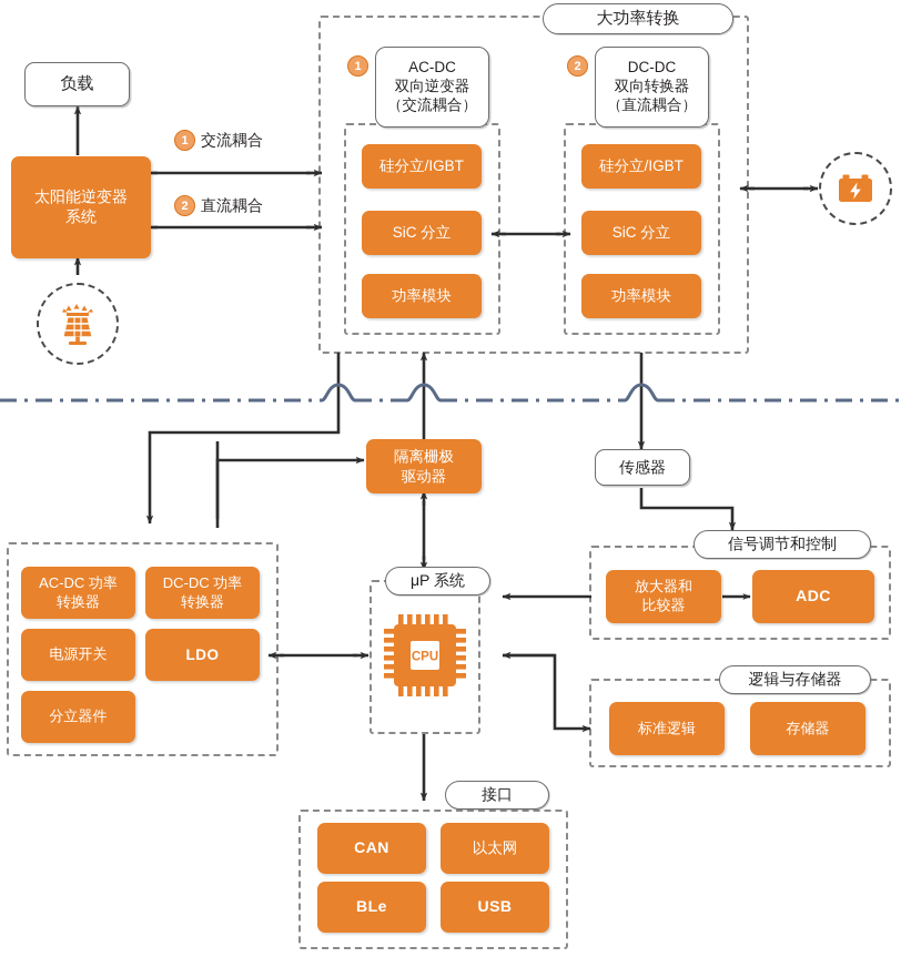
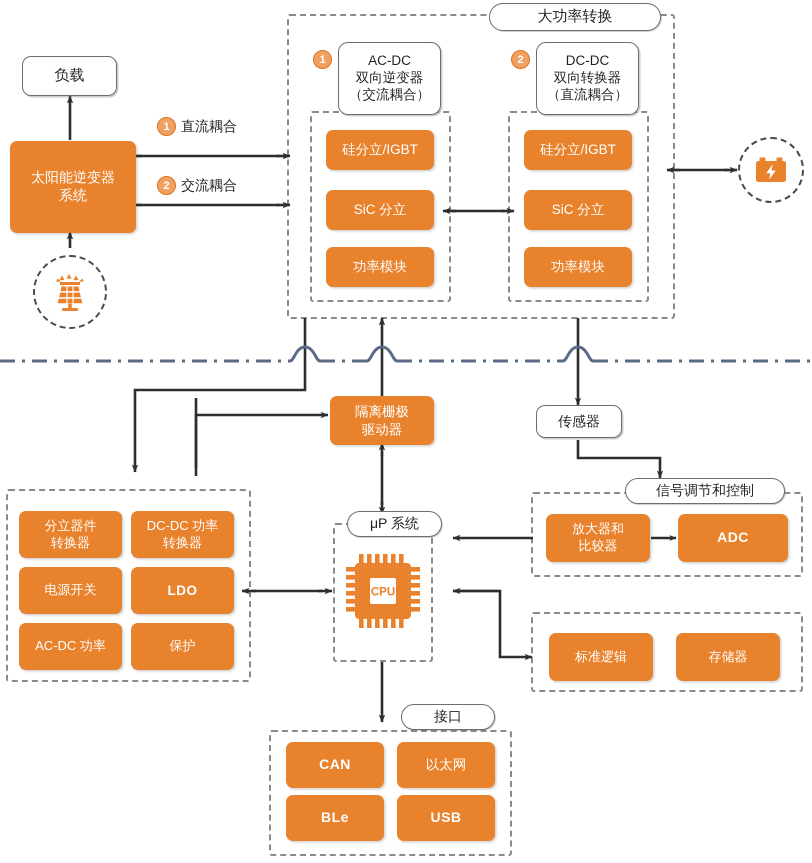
  负载
  太阳能逆变器
  系统
  1
- 交流耦合
+ 直流耦合
  2
- 直流耦合
+ 交流耦合
  大功率转换
  1
  AC-DC
  双向逆变器
  （交流耦合）
  硅分立/IGBT
  SiC 分立
  功率模块
  2
  DC-DC
  双向转换器
  （直流耦合）
  硅分立/IGBT
  SiC 分立
  功率模块
  隔离栅极
  驱动器
  传感器
- AC-DC 功率
+ 分立器件
  转换器
  DC-DC 功率
  转换器
  电源开关
  LDO
- 分立器件
+ AC-DC 功率
+ 保护
  μP 系统
  CPU
  信号调节和控制
  放大器和
  比较器
  ADC
- 逻辑与存储器
  标准逻辑
  存储器
  接口
  CAN
  以太网
  BLe
  USB
